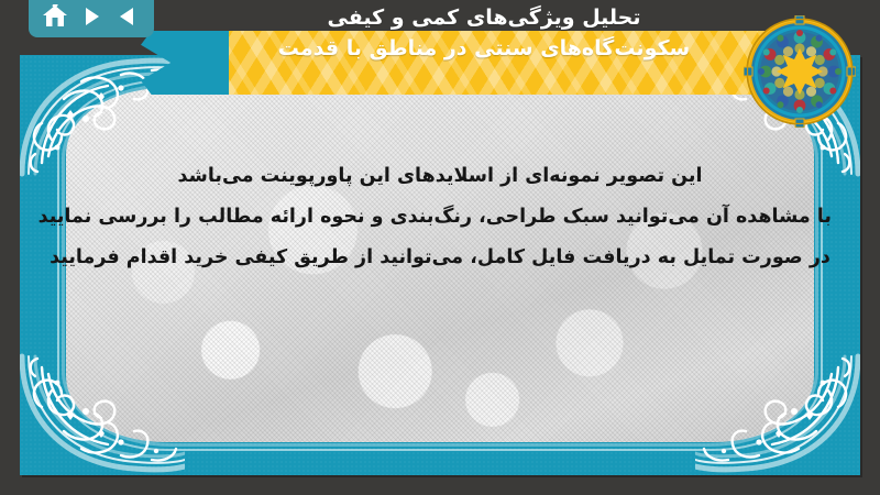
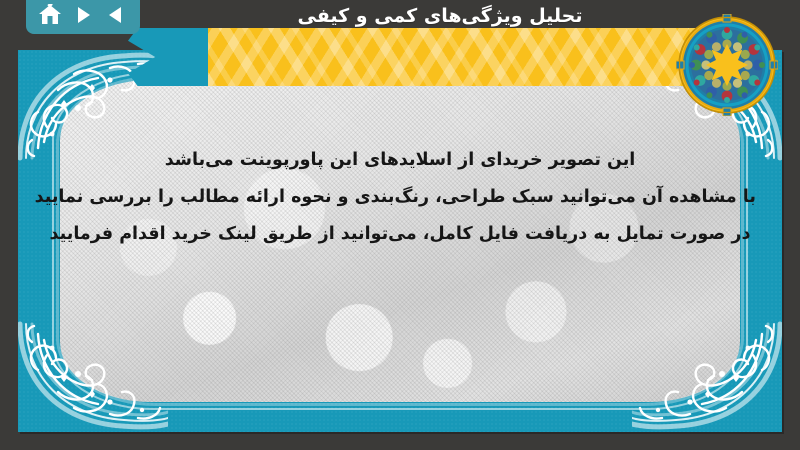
- این تصویر نمونه‌ای از اسلایدهای این پاورپوینت می‌باشد
+ این تصویر خرید‌ای از اسلایدهای این پاورپوینت می‌باشد
  با مشاهده آن می‌توانید سبک طراحی، رنگ‌بندی و نحوه ارائه مطالب را بررسی نمایید
- در صورت تمایل به دریافت فایل کامل، می‌توانید از طریق کیفی خرید اقدام فرمایید
+ در صورت تمایل به دریافت فایل کامل، می‌توانید از طریق لینک خرید اقدام فرمایید
  تحلیل ویژگی‌های کمی و کیفی
- سکونت‌گاه‌های سنتی در مناطق با قدمت
